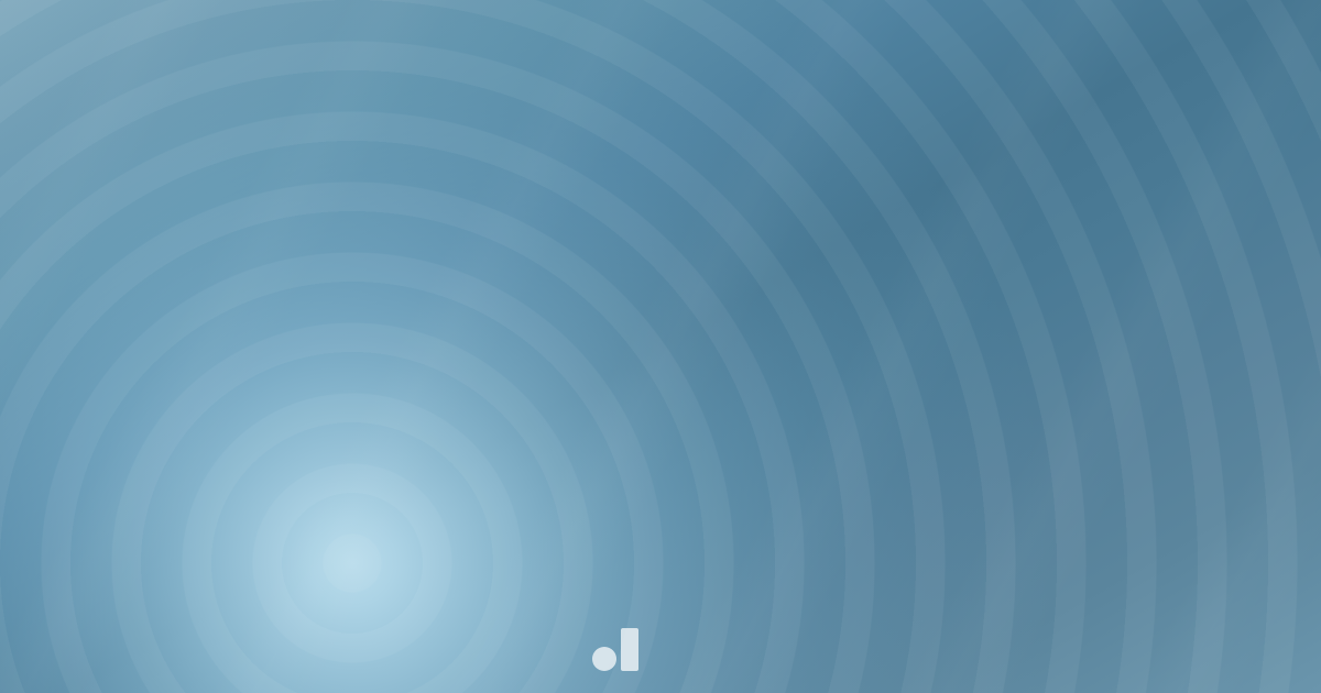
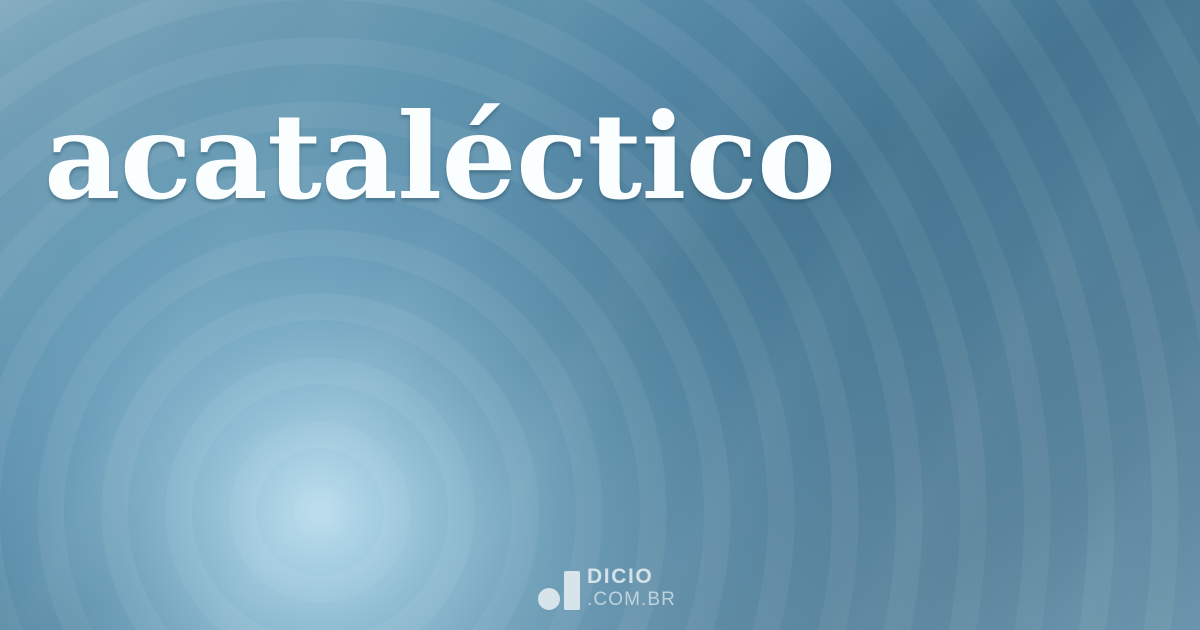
+ acataléctico
+ DICIO
+ .COM.BR
